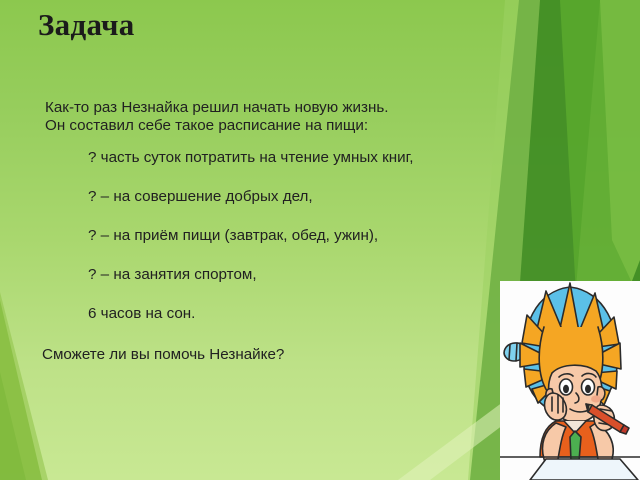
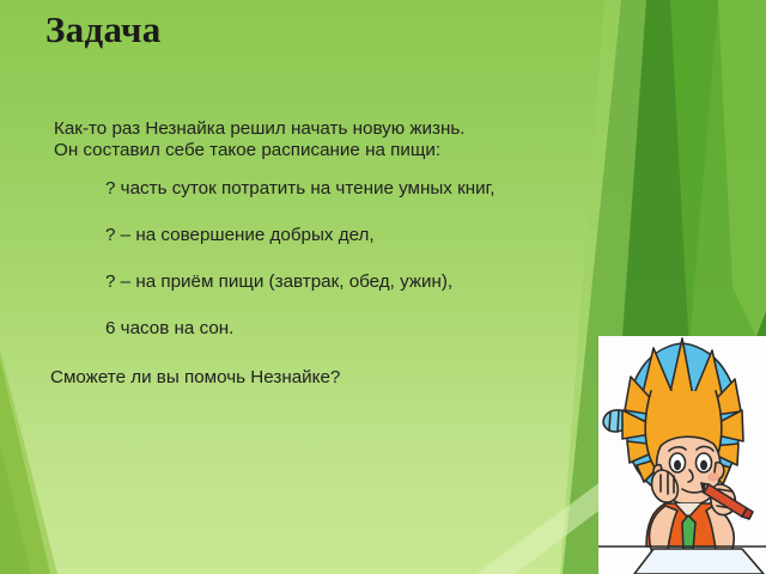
  Задача
  Как-то раз Незнайка решил начать новую жизнь.
  Он составил себе такое расписание на пищи:
  ? часть суток потратить на чтение умных книг,
  ? – на совершение добрых дел,
  ? – на приём пищи (завтрак, обед, ужин),
- ? – на занятия спортом,
  6 часов на сон.
  Сможете ли вы помочь Незнайке?
